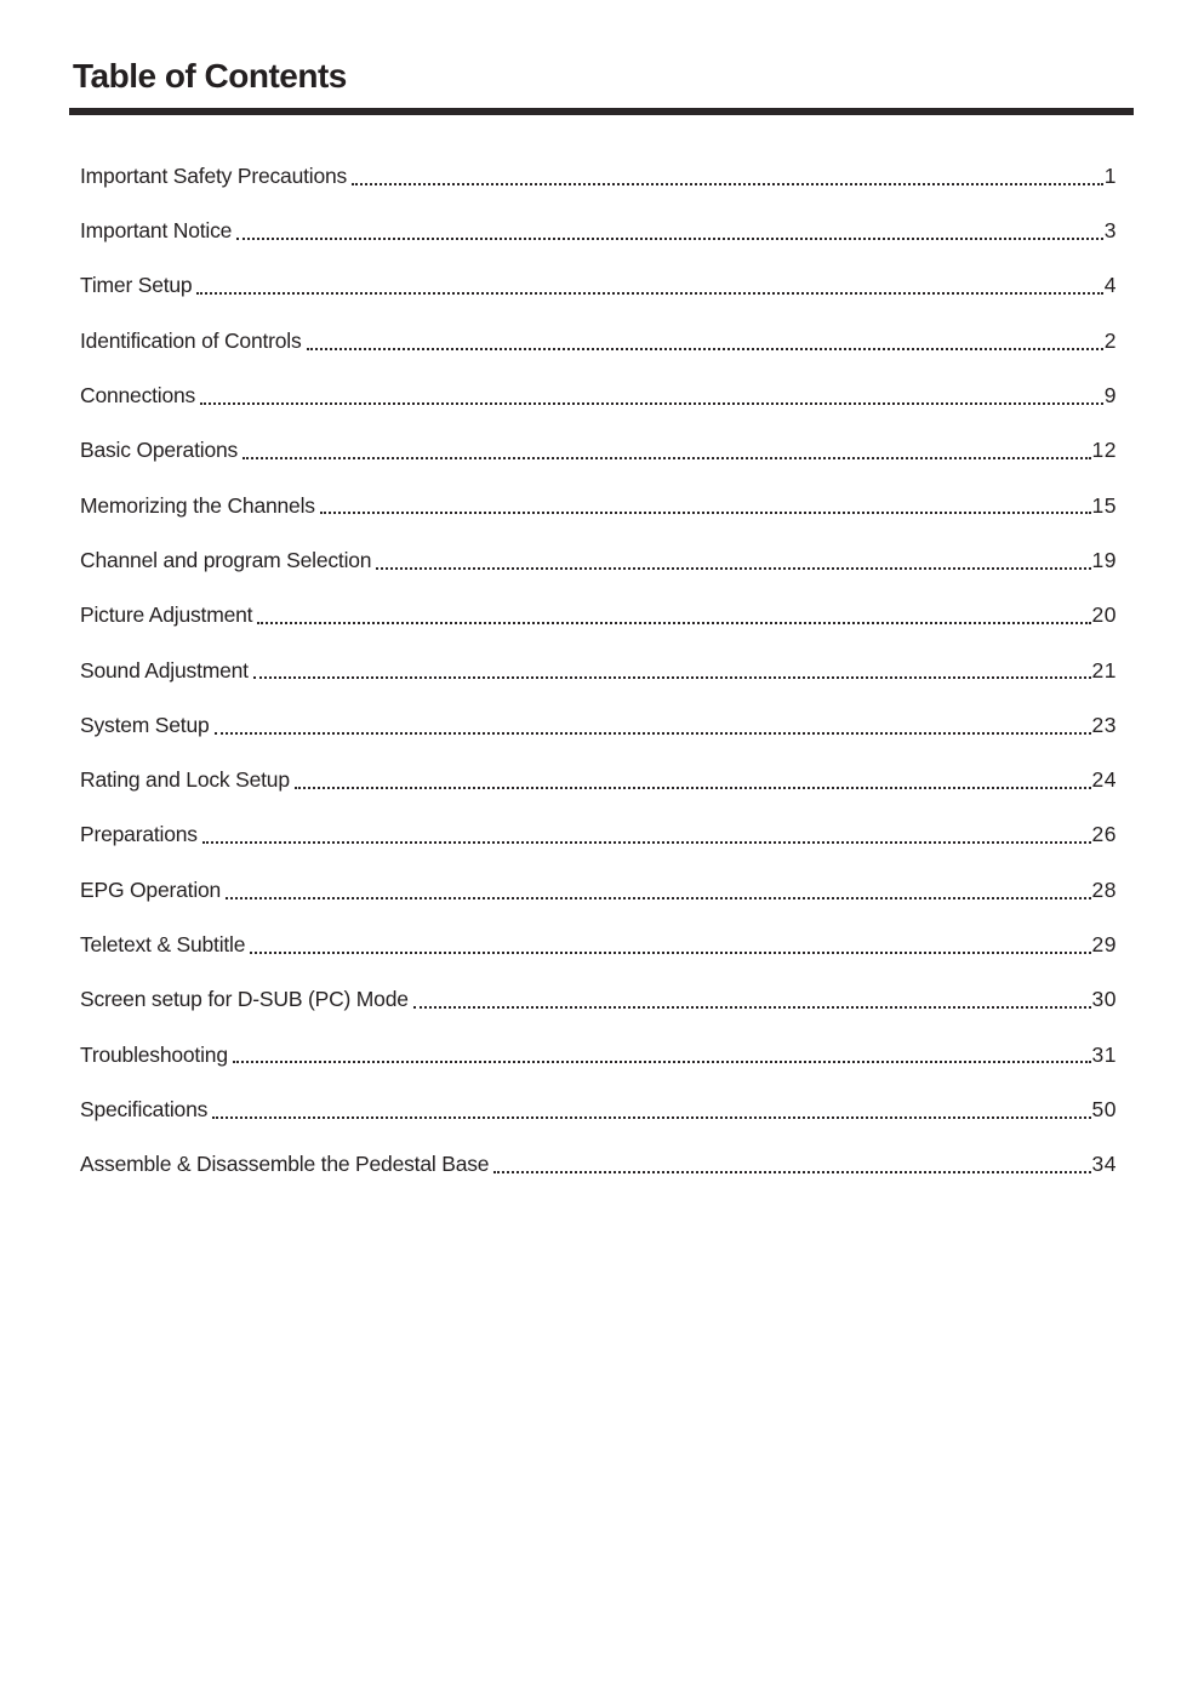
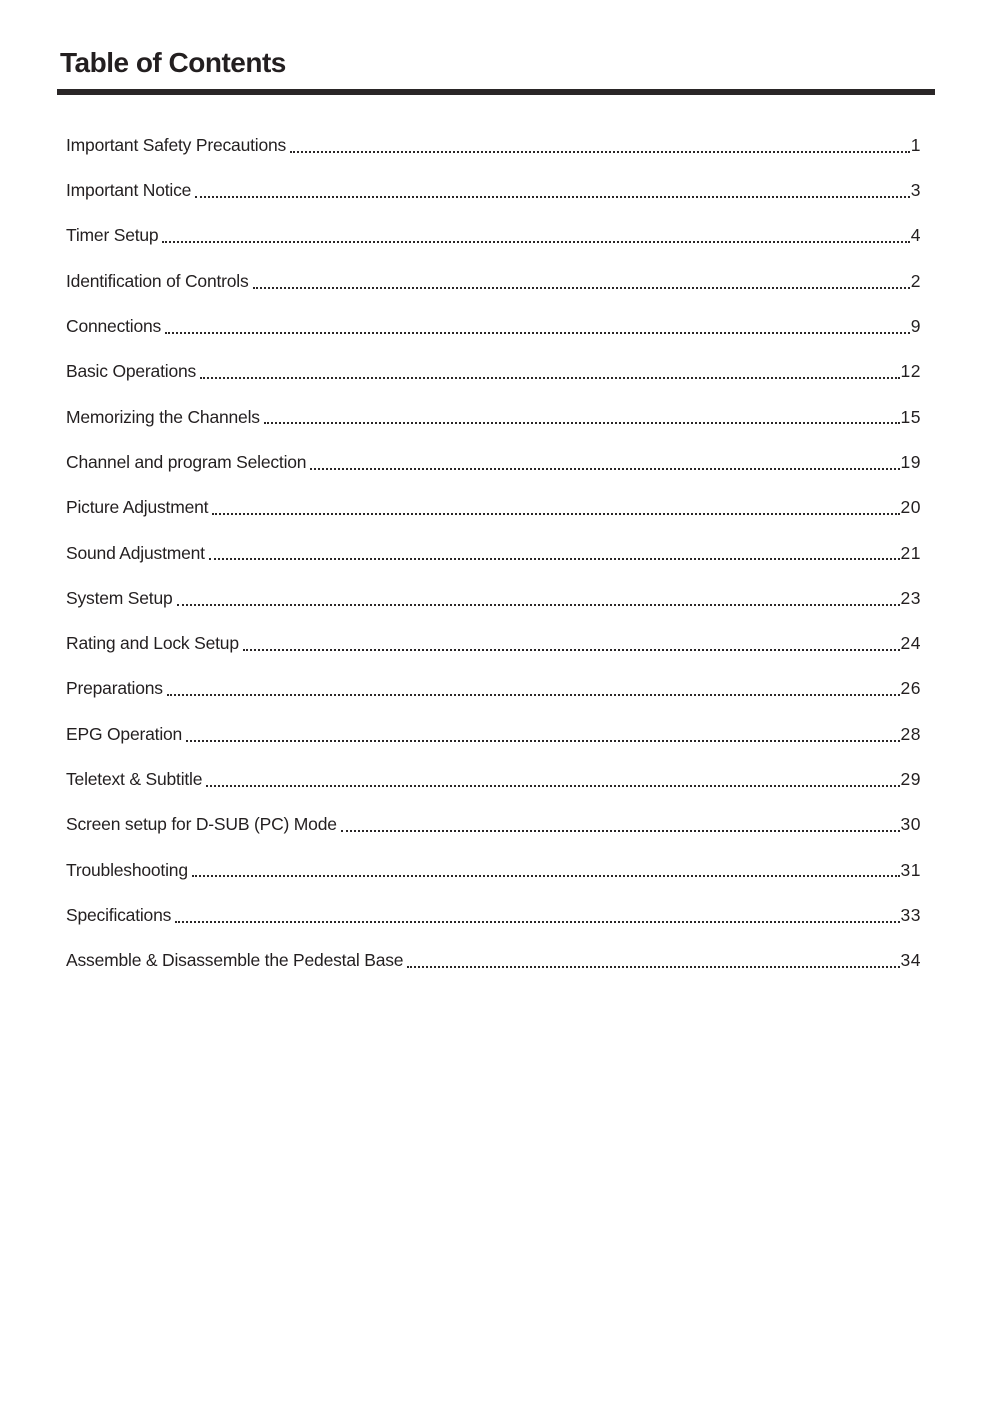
  Table of Contents
  Important Safety Precautions
  1
  Important Notice
  3
  Timer Setup
  4
  Identification of Controls
  2
  Connections
  9
  Basic Operations
  12
  Memorizing the Channels
  15
  Channel and program Selection
  19
  Picture Adjustment
  20
  Sound Adjustment
  21
  System Setup
  23
  Rating and Lock Setup
  24
  Preparations
  26
  EPG Operation
  28
  Teletext & Subtitle
  29
  Screen setup for D-SUB (PC) Mode
  30
  Troubleshooting
  31
  Specifications
- 50
+ 33
  Assemble & Disassemble the Pedestal Base
  34
